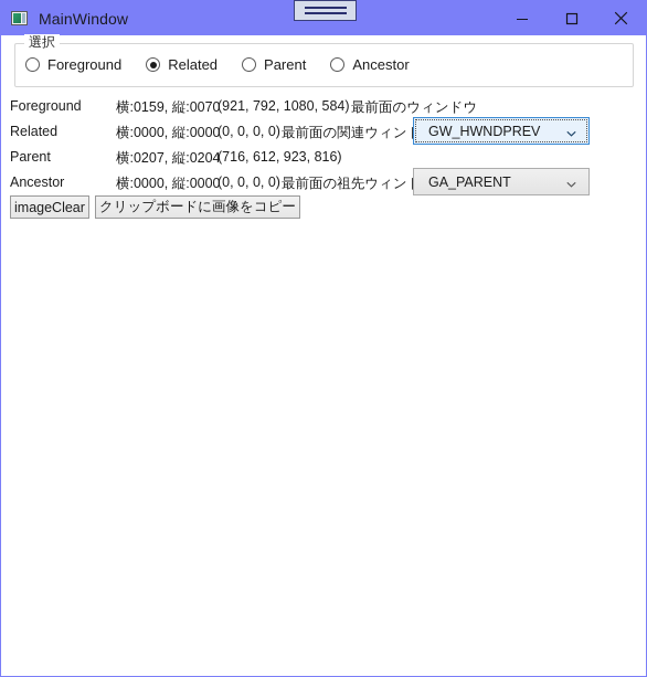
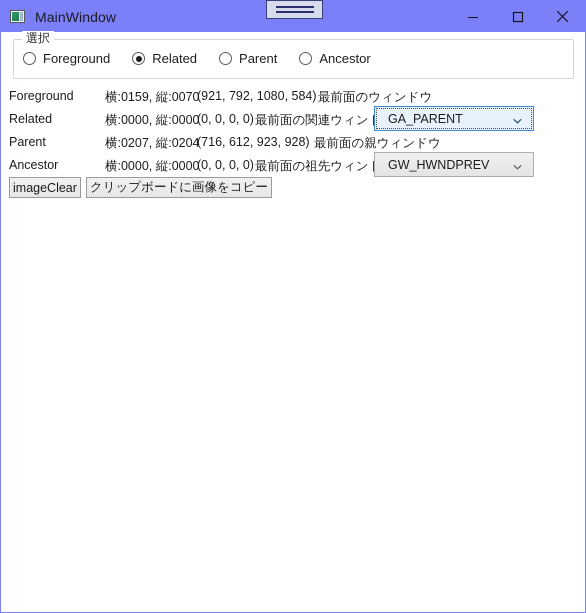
  MainWindow
  選択
  Foreground
  Related
  Parent
  Ancestor
  Foreground
  横:0159, 縦:0070
  (921, 792, 1080, 584)
  最前面のウィンドウ
  Related
  横:0000, 縦:0000
  (0, 0, 0, 0)
  最前面の関連ウィン
- GW_HWNDPREV
+ GA_PARENT
  Parent
  横:0207, 縦:0204
- (716, 612, 923, 816)
+ (716, 612, 923, 928)
+ 最前面の親ウィンドウ
  Ancestor
  横:0000, 縦:0000
  (0, 0, 0, 0)
  最前面の祖先ウィン
- GA_PARENT
+ GW_HWNDPREV
  imageClear
  クリップボードに画像をコピー
